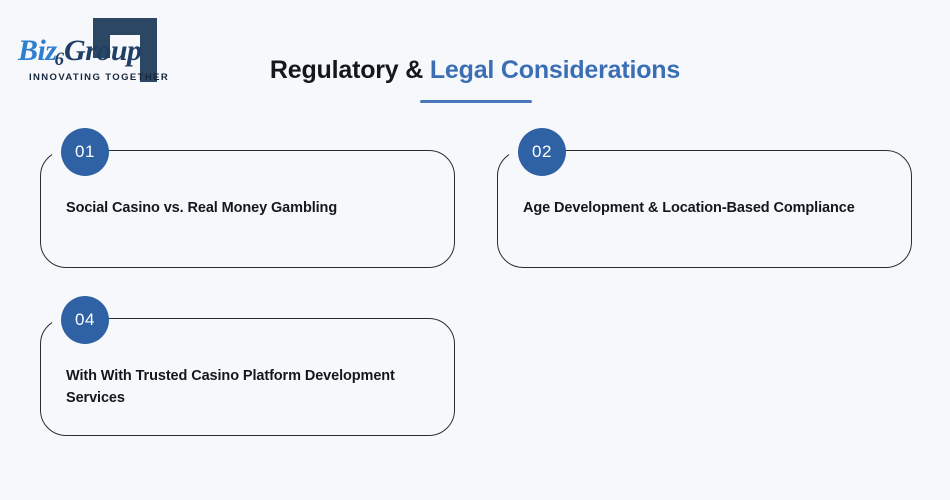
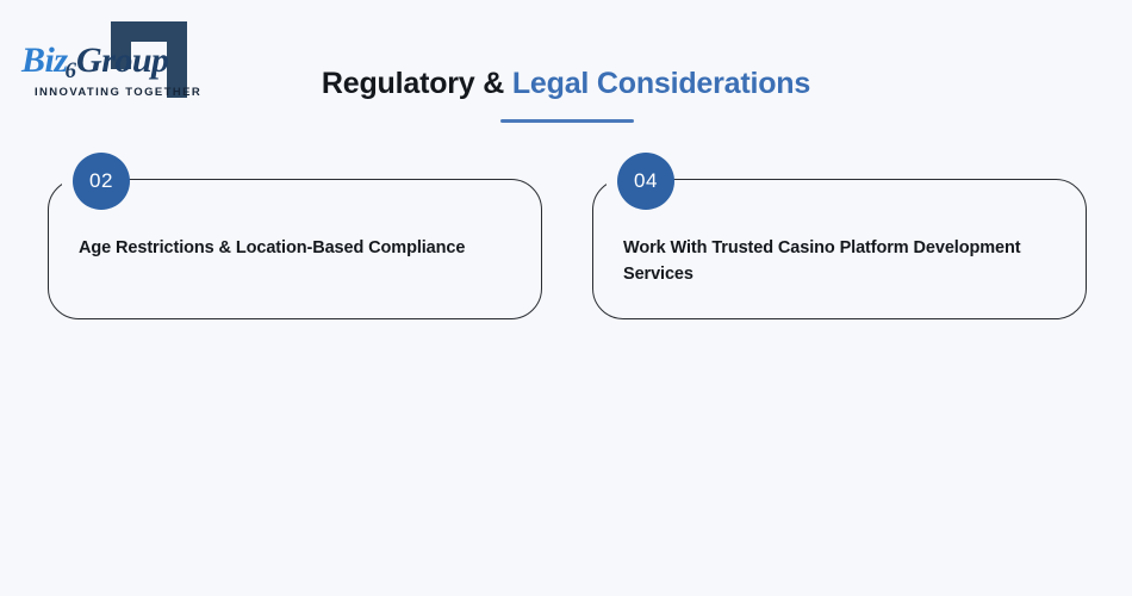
  Biz6Group
  INNOVATING TOGETHER
  Regulatory & Legal Considerations
- 01
- Social Casino vs. Real Money Gambling
  02
- Age Development & Location-Based Compliance
+ Age Restrictions & Location-Based Compliance
  04
- With With Trusted Casino Platform Development Services
+ Work With Trusted Casino Platform Development Services
